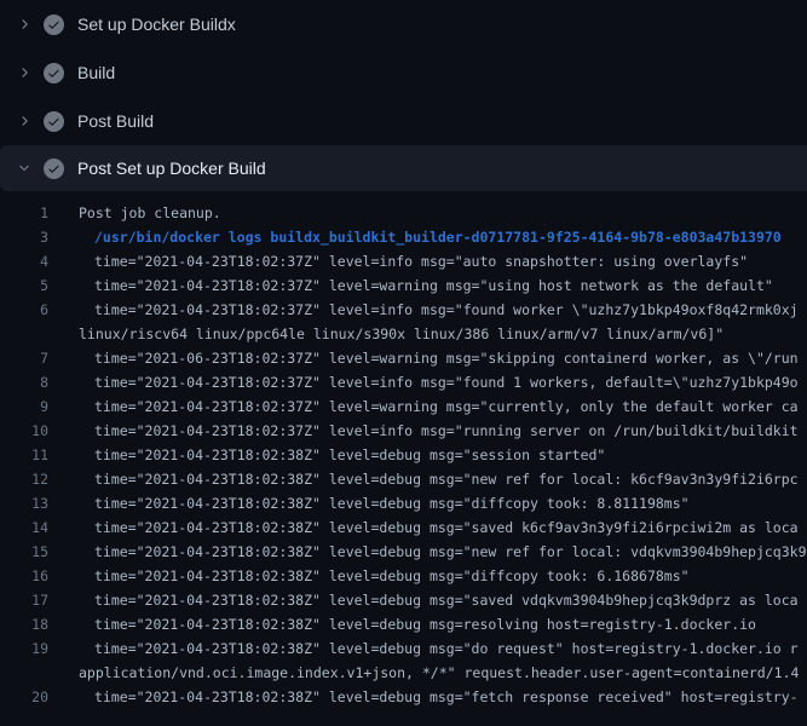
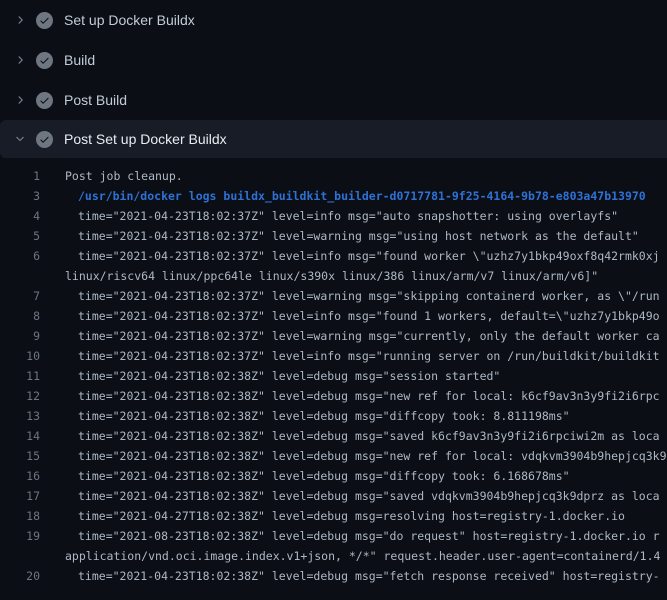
  Set up Docker Buildx
  Build
  Post Build
- Post Set up Docker Build
+ Post Set up Docker Buildx
  1
  Post job cleanup.
  3
  /usr/bin/docker logs buildx_buildkit_builder-d0717781-9f25-4164-9b78-e803a47b13970
  4
  time="2021-04-23T18:02:37Z" level=info msg="auto snapshotter: using overlayfs"
  5
  time="2021-04-23T18:02:37Z" level=warning msg="using host network as the default"
  6
  time="2021-04-23T18:02:37Z" level=info msg="found worker \"uzhz7y1bkp49oxf8q42rmk0xj
  linux/riscv64 linux/ppc64le linux/s390x linux/386 linux/arm/v7 linux/arm/v6]"
  7
- time="2021-06-23T18:02:37Z" level=warning msg="skipping containerd worker, as \"/run
+ time="2021-04-23T18:02:37Z" level=warning msg="skipping containerd worker, as \"/run
  8
  time="2021-04-23T18:02:37Z" level=info msg="found 1 workers, default=\"uzhz7y1bkp49o
  9
  time="2021-04-23T18:02:37Z" level=warning msg="currently, only the default worker ca
  10
  time="2021-04-23T18:02:37Z" level=info msg="running server on /run/buildkit/buildkit
  11
  time="2021-04-23T18:02:38Z" level=debug msg="session started"
  12
  time="2021-04-23T18:02:38Z" level=debug msg="new ref for local: k6cf9av3n3y9fi2i6rpc
  13
  time="2021-04-23T18:02:38Z" level=debug msg="diffcopy took: 8.811198ms"
  14
  time="2021-04-23T18:02:38Z" level=debug msg="saved k6cf9av3n3y9fi2i6rpciwi2m as loca
  15
  time="2021-04-23T18:02:38Z" level=debug msg="new ref for local: vdqkvm3904b9hepjcq3k9
  16
  time="2021-04-23T18:02:38Z" level=debug msg="diffcopy took: 6.168678ms"
  17
  time="2021-04-23T18:02:38Z" level=debug msg="saved vdqkvm3904b9hepjcq3k9dprz as loca
  18
- time="2021-04-23T18:02:38Z" level=debug msg=resolving host=registry-1.docker.io
+ time="2021-04-27T18:02:38Z" level=debug msg=resolving host=registry-1.docker.io
  19
- time="2021-04-23T18:02:38Z" level=debug msg="do request" host=registry-1.docker.io r
+ time="2021-08-23T18:02:38Z" level=debug msg="do request" host=registry-1.docker.io r
  application/vnd.oci.image.index.v1+json, */*" request.header.user-agent=containerd/1.4
  20
  time="2021-04-23T18:02:38Z" level=debug msg="fetch response received" host=registry-
